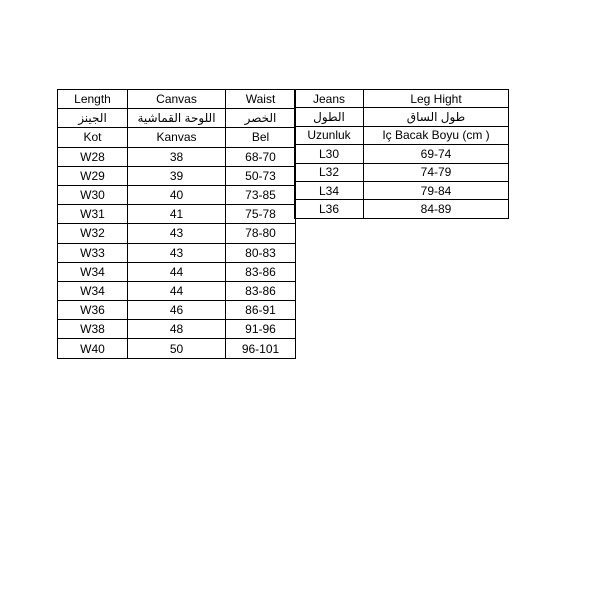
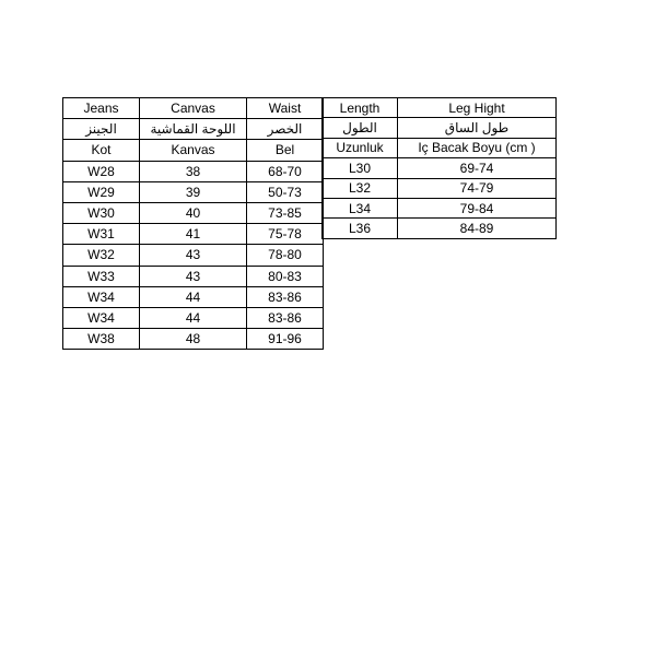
- Length	Canvas	Waist
+ Jeans	Canvas	Waist
  الجينز	اللوحة القماشية	الخصر
  Kot	Kanvas	Bel
  W28	38	68-70
  W29	39	50-73
  W30	40	73-85
  W31	41	75-78
  W32	43	78-80
  W33	43	80-83
  W34	44	83-86
  W34	44	83-86
- W36	46	86-91
  W38	48	91-96
- W40	50	96-101
- Jeans	Leg Hight
+ Length	Leg Hight
  الطول	طول الساق
  Uzunluk	Iç Bacak Boyu (cm )
  L30	69-74
  L32	74-79
  L34	79-84
  L36	84-89
